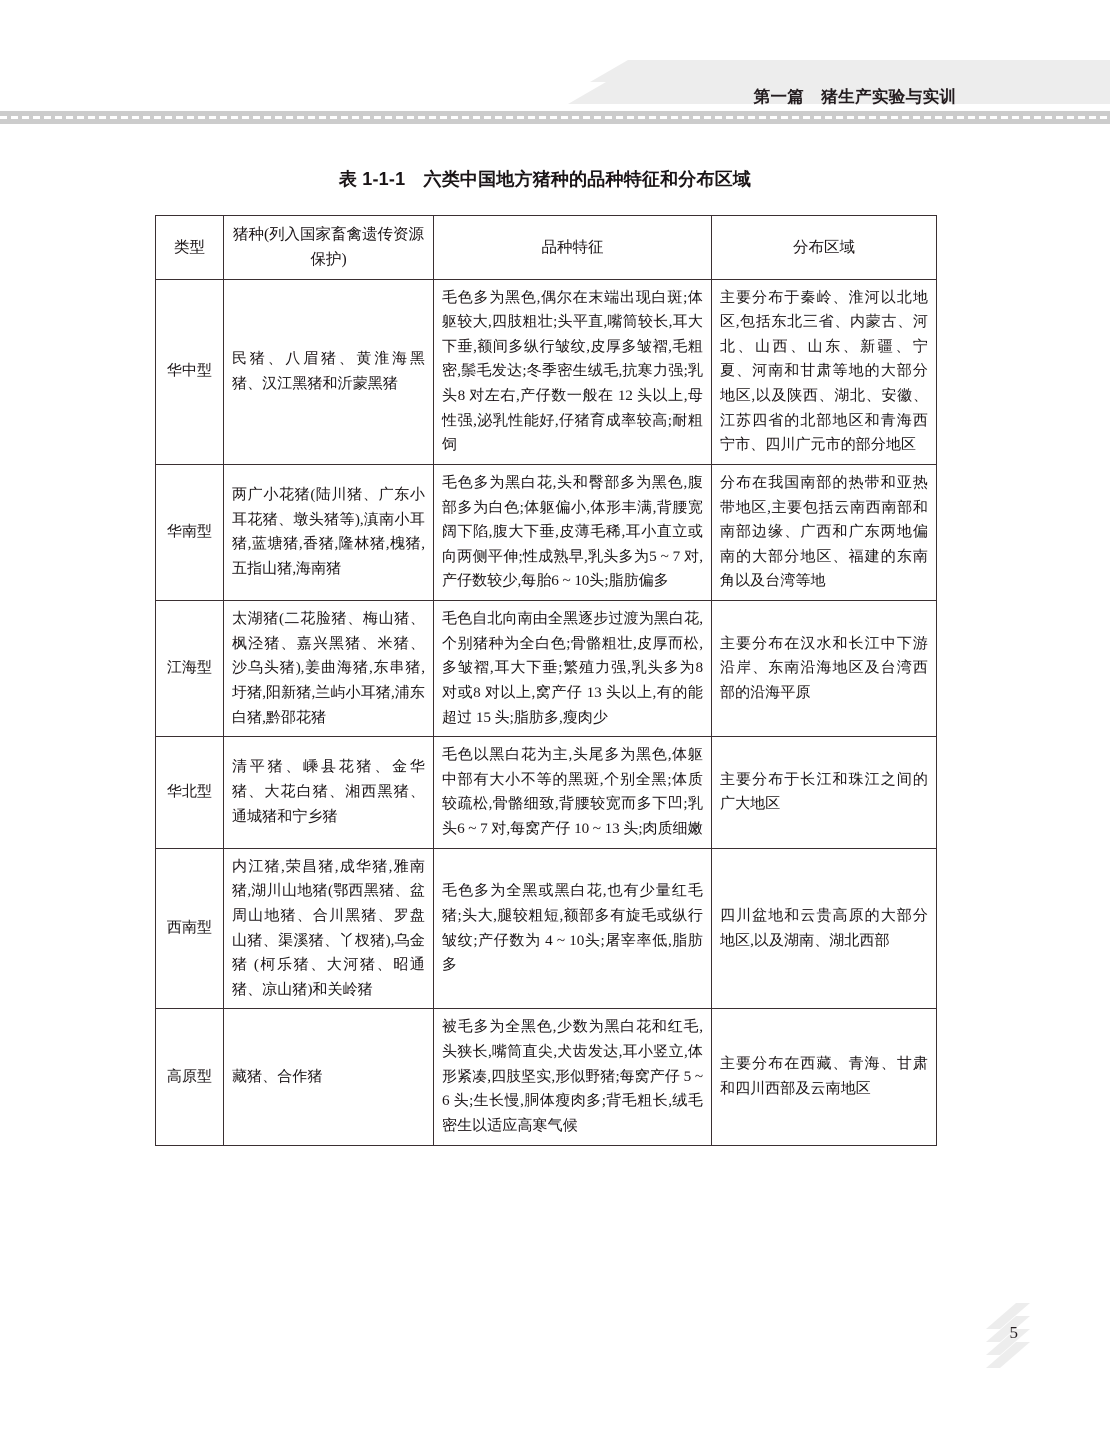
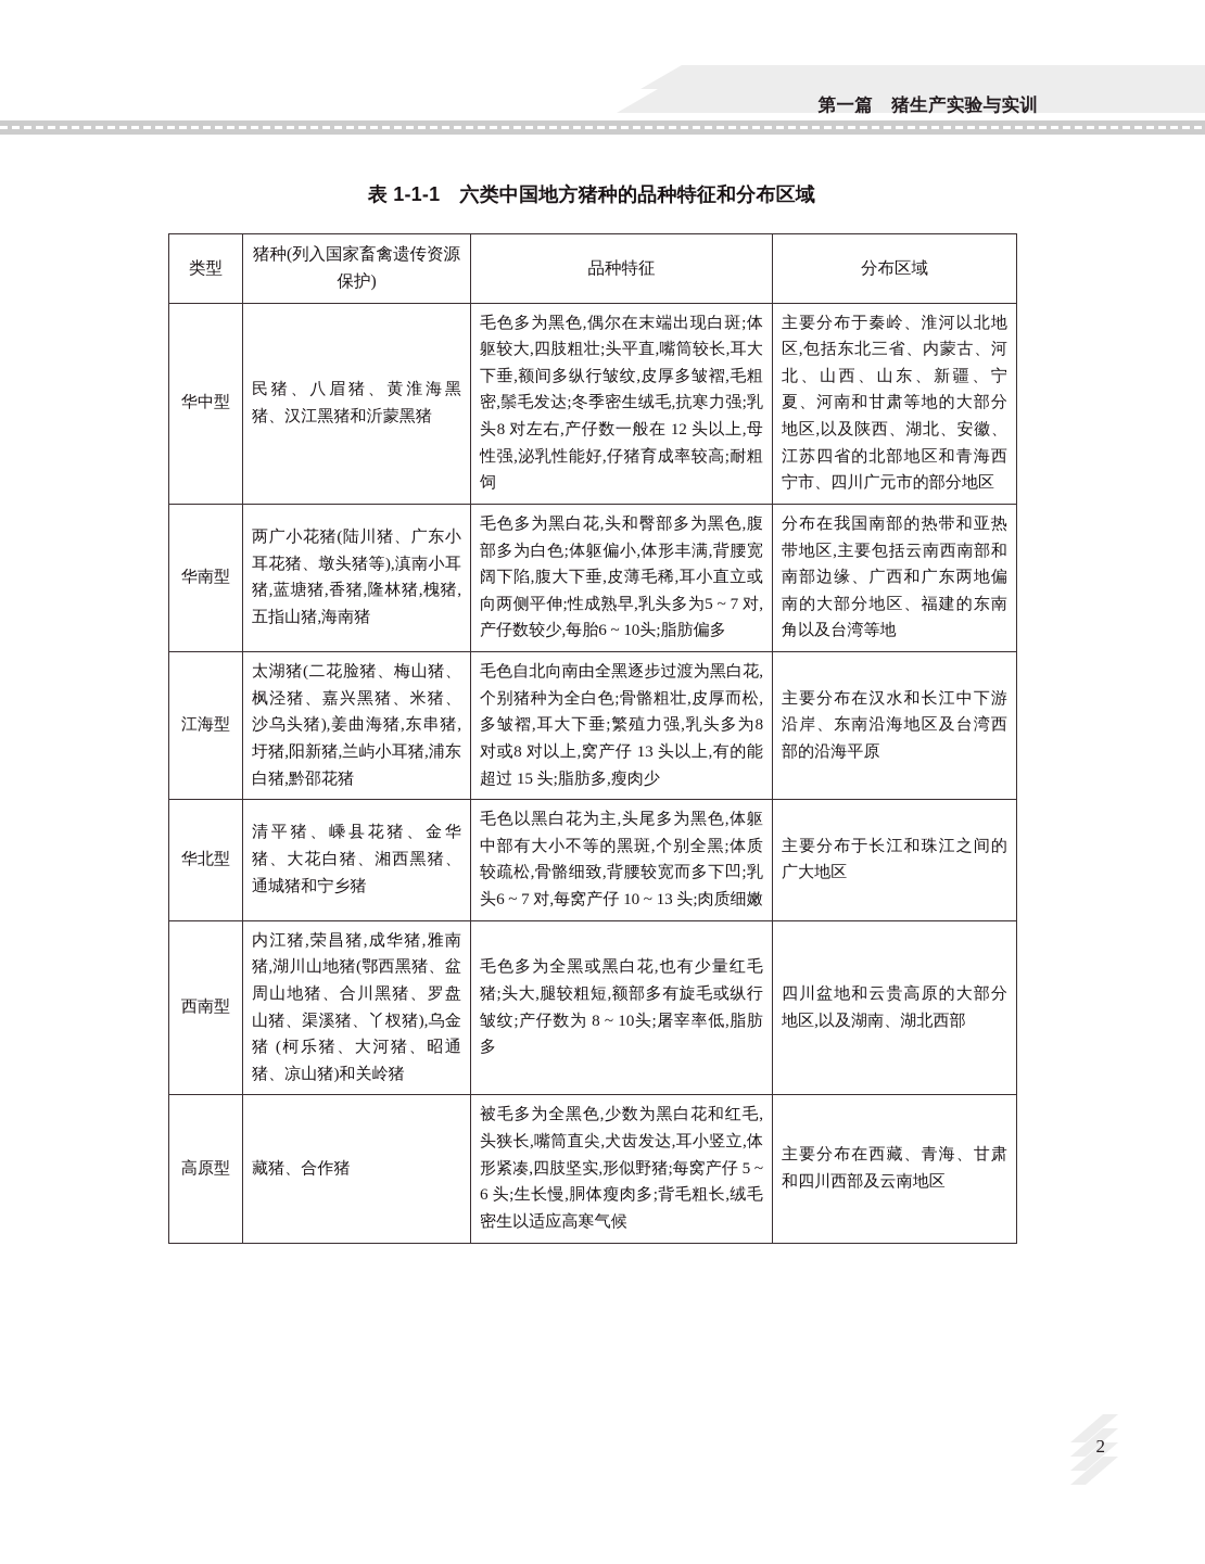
  第一篇 猪生产实验与实训
  表 1-1-1 六类中国地方猪种的品种特征和分布区域
  类型	猪种(列入国家畜禽遗传资源保护)	品种特征	分布区域
  华中型	民猪、八眉猪、黄淮海黑猪、汉江黑猪和沂蒙黑猪	毛色多为黑色,偶尔在末端出现白斑;体躯较大,四肢粗壮;头平直,嘴筒较长,耳大下垂,额间多纵行皱纹,皮厚多皱褶,毛粗密,鬃毛发达;冬季密生绒毛,抗寒力强;乳头8 对左右,产仔数一般在 12 头以上,母性强,泌乳性能好,仔猪育成率较高;耐粗饲	主要分布于秦岭、淮河以北地区,包括东北三省、内蒙古、河北、山西、山东、新疆、宁夏、河南和甘肃等地的大部分地区,以及陕西、湖北、安徽、江苏四省的北部地区和青海西宁市、四川广元市的部分地区
  华南型	两广小花猪(陆川猪、广东小耳花猪、墩头猪等),滇南小耳猪,蓝塘猪,香猪,隆林猪,槐猪,五指山猪,海南猪	毛色多为黑白花,头和臀部多为黑色,腹部多为白色;体躯偏小,体形丰满,背腰宽阔下陷,腹大下垂,皮薄毛稀,耳小直立或向两侧平伸;性成熟早,乳头多为5 ~ 7 对,产仔数较少,每胎6 ~ 10头;脂肪偏多	分布在我国南部的热带和亚热带地区,主要包括云南西南部和南部边缘、广西和广东两地偏南的大部分地区、福建的东南角以及台湾等地
  江海型	太湖猪(二花脸猪、梅山猪、枫泾猪、嘉兴黑猪、米猪、沙乌头猪),姜曲海猪,东串猪,圩猪,阳新猪,兰屿小耳猪,浦东白猪,黔邵花猪	毛色自北向南由全黑逐步过渡为黑白花,个别猪种为全白色;骨骼粗壮,皮厚而松,多皱褶,耳大下垂;繁殖力强,乳头多为8 对或8 对以上,窝产仔 13 头以上,有的能超过 15 头;脂肪多,瘦肉少	主要分布在汉水和长江中下游沿岸、东南沿海地区及台湾西部的沿海平原
  华北型	清平猪、嵊县花猪、金华猪、大花白猪、湘西黑猪、通城猪和宁乡猪	毛色以黑白花为主,头尾多为黑色,体躯中部有大小不等的黑斑,个别全黑;体质较疏松,骨骼细致,背腰较宽而多下凹;乳头6 ~ 7 对,每窝产仔 10 ~ 13 头;肉质细嫩	主要分布于长江和珠江之间的广大地区
- 西南型	内江猪,荣昌猪,成华猪,雅南猪,湖川山地猪(鄂西黑猪、盆周山地猪、合川黑猪、罗盘山猪、渠溪猪、丫杈猪),乌金猪 (柯乐猪、大河猪、昭通猪、凉山猪)和关岭猪	毛色多为全黑或黑白花,也有少量红毛猪;头大,腿较粗短,额部多有旋毛或纵行皱纹;产仔数为 4 ~ 10头;屠宰率低,脂肪多	四川盆地和云贵高原的大部分地区,以及湖南、湖北西部
+ 西南型	内江猪,荣昌猪,成华猪,雅南猪,湖川山地猪(鄂西黑猪、盆周山地猪、合川黑猪、罗盘山猪、渠溪猪、丫杈猪),乌金猪 (柯乐猪、大河猪、昭通猪、凉山猪)和关岭猪	毛色多为全黑或黑白花,也有少量红毛猪;头大,腿较粗短,额部多有旋毛或纵行皱纹;产仔数为 8 ~ 10头;屠宰率低,脂肪多	四川盆地和云贵高原的大部分地区,以及湖南、湖北西部
  高原型	藏猪、合作猪	被毛多为全黑色,少数为黑白花和红毛,头狭长,嘴筒直尖,犬齿发达,耳小竖立,体形紧凑,四肢坚实,形似野猪;每窝产仔 5 ~ 6 头;生长慢,胴体瘦肉多;背毛粗长,绒毛密生以适应高寒气候	主要分布在西藏、青海、甘肃和四川西部及云南地区
- 5
+ 2
